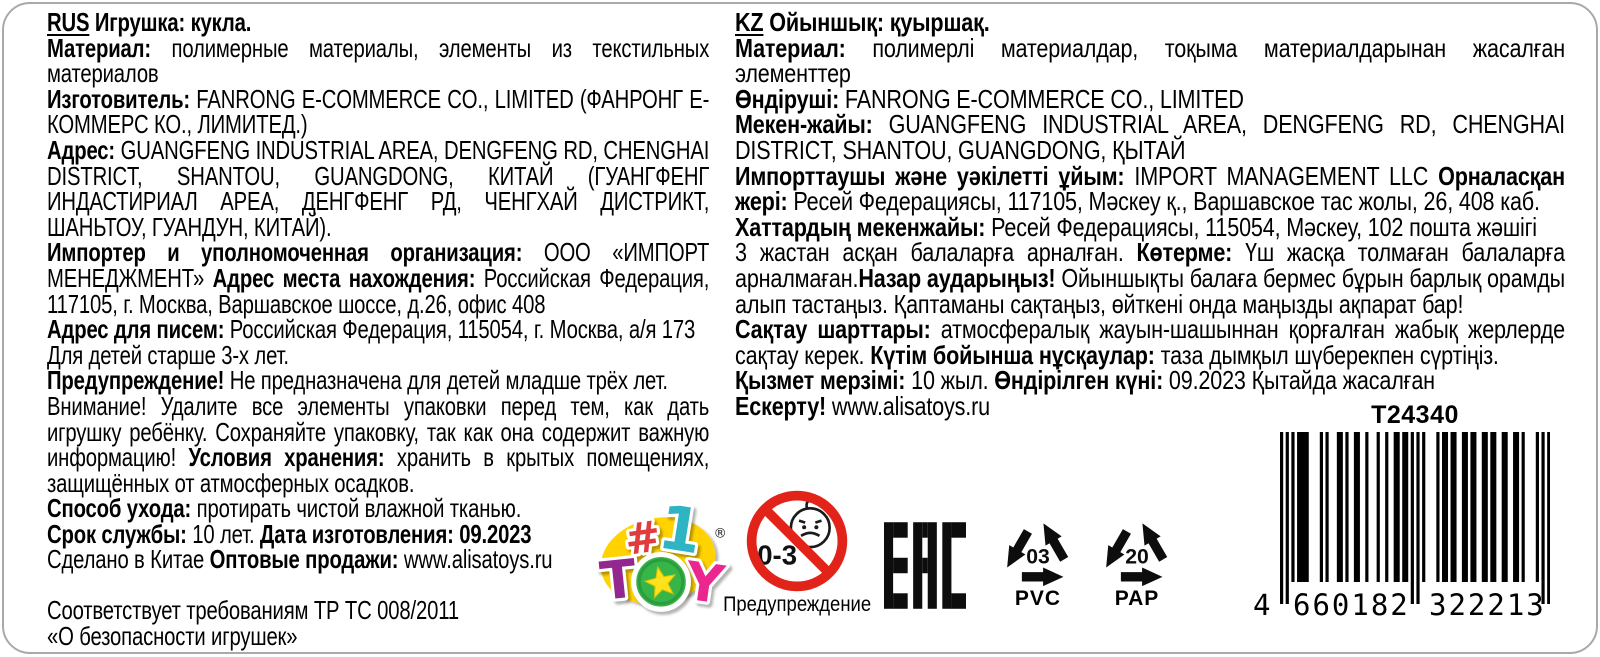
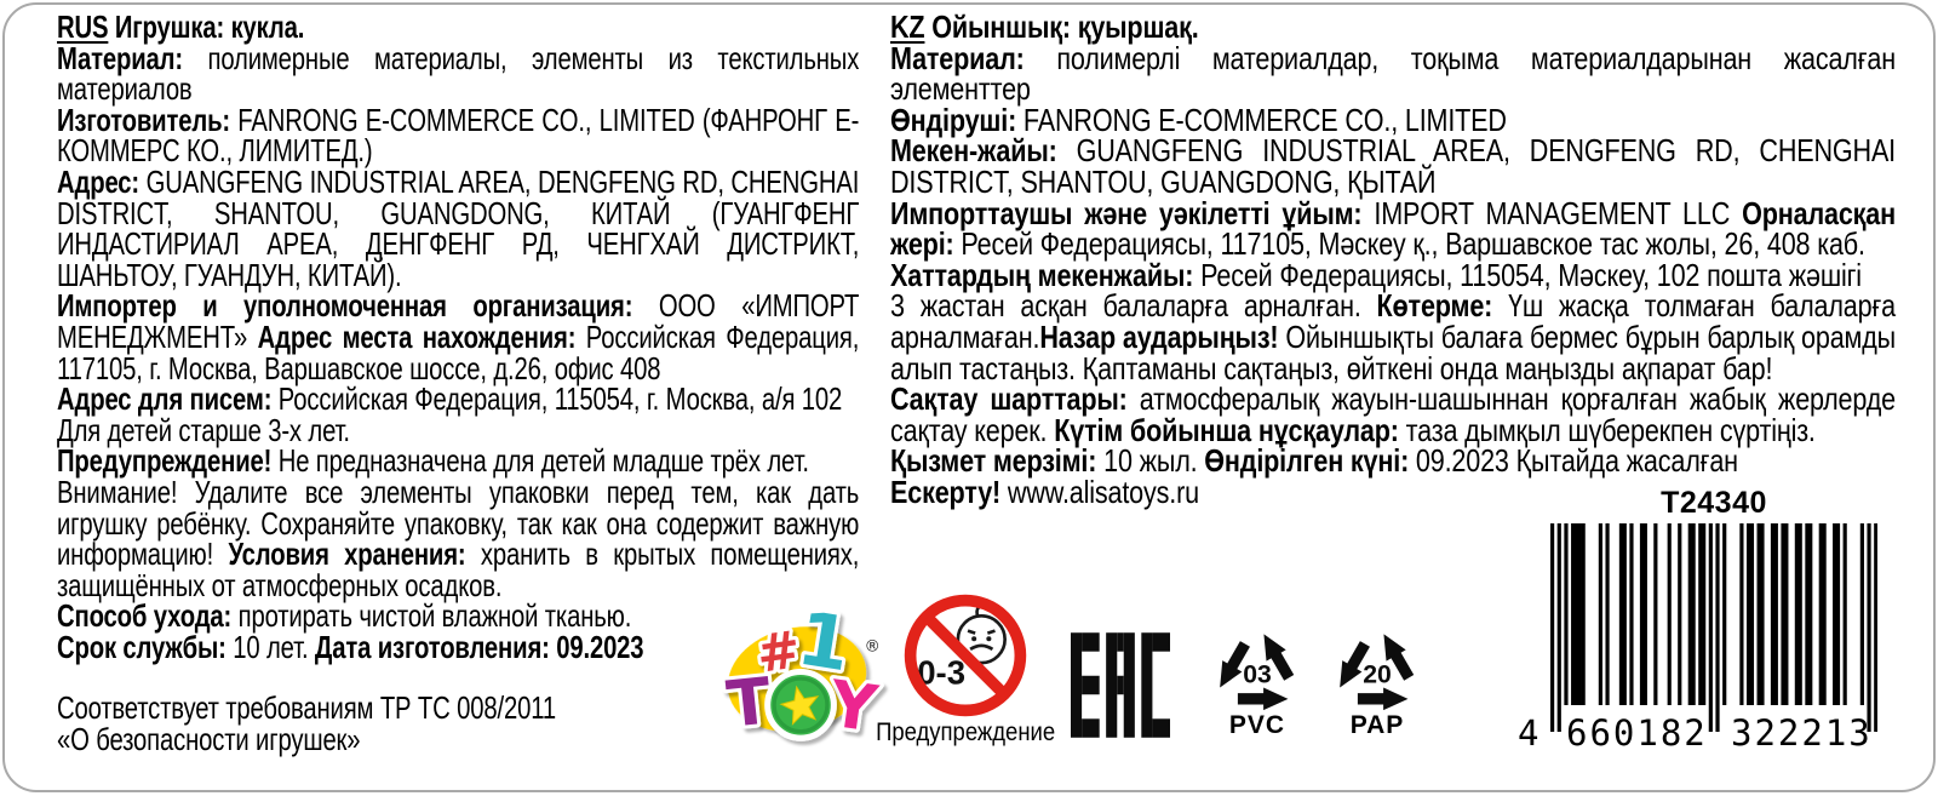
  RUS Игрушка: кукла.
  Материал: полимерные материалы, элементы из текстильных материалов
  Изготовитель: FANRONG E-COMMERCE CO., LIMITED (ФАНРОНГ Е-КОММЕРС КО., ЛИМИТЕД.)
  Адрес: GUANGFENG INDUSTRIAL AREA, DENGFENG RD, CHENGHAI DISTRICT, SHANTOU, GUANGDONG, КИТАЙ (ГУАНГФЕНГ ИНДАСТИРИАЛ АРЕА, ДЕНГФЕНГ РД, ЧЕНГХАЙ ДИСТРИКТ, ШАНЬТОУ, ГУАНДУН, КИТАЙ).
  Импортер и уполномоченная организация: ООО «ИМПОРТ МЕНЕДЖМЕНТ» Адрес места нахождения: Российская Федерация, 117105, г. Москва, Варшавское шоссе, д.26, офис 408
- Адрес для писем: Российская Федерация, 115054, г. Москва, а/я 173
+ Адрес для писем: Российская Федерация, 115054, г. Москва, а/я 102
  Для детей старше 3-х лет.
  Предупреждение! Не предназначена для детей младше трёх лет.
  Внимание! Удалите все элементы упаковки перед тем, как дать игрушку ребёнку. Сохраняйте упаковку, так как она содержит важную информацию! Условия хранения: хранить в крытых помещениях, защищённых от атмосферных осадков.
  Способ ухода: протирать чистой влажной тканью.
  Срок службы: 10 лет. Дата изготовления: 09.2023
- Сделано в Китае Оптовые продажи: www.alisatoys.ru
  Соответствует требованиям ТР ТС 008/2011
  «О безопасности игрушек»
  KZ Ойыншық: қуыршақ.
  Материал: полимерлі материалдар, тоқыма материалдарынан жасалған элементтер
  Өндіруші: FANRONG E-COMMERCE CO., LIMITED
  Мекен-жайы: GUANGFENG INDUSTRIAL AREA, DENGFENG RD, CHENGHAI DISTRICT, SHANTOU, GUANGDONG, ҚЫТАЙ
  Импорттаушы және уәкілетті ұйым: IMPORT MANAGEMENT LLC Орналасқан жері: Ресей Федерациясы, 117105, Мәскеу қ., Варшавское тас жолы, 26, 408 каб.
  Хаттардың мекенжайы: Ресей Федерациясы, 115054, Мәскеу, 102 пошта жәшігі
  3 жастан асқан балаларға арналған. Көтерме: Үш жасқа толмаған балаларға арналмаған.Назар аударыңыз! Ойыншықты балаға бермес бұрын барлық орамды алып тастаңыз. Қаптаманы сақтаңыз, өйткені онда маңызды ақпарат бар!
  Сақтау шарттары: атмосфералық жауын-шашыннан қорғалған жабық жерлерде сақтау керек. Күтім бойынша нұсқаулар: таза дымқыл шүберекпен сүртіңіз.
  Қызмет мерзімі: 10 жыл. Өндірілген күні: 09.2023 Қытайда жасалған
  Ескерту! www.alisatoys.ru
  ®
  0-3
  Предупреждение
  03
  PVC
  20
  PAP
  T24340
  4
  660182
  322213
